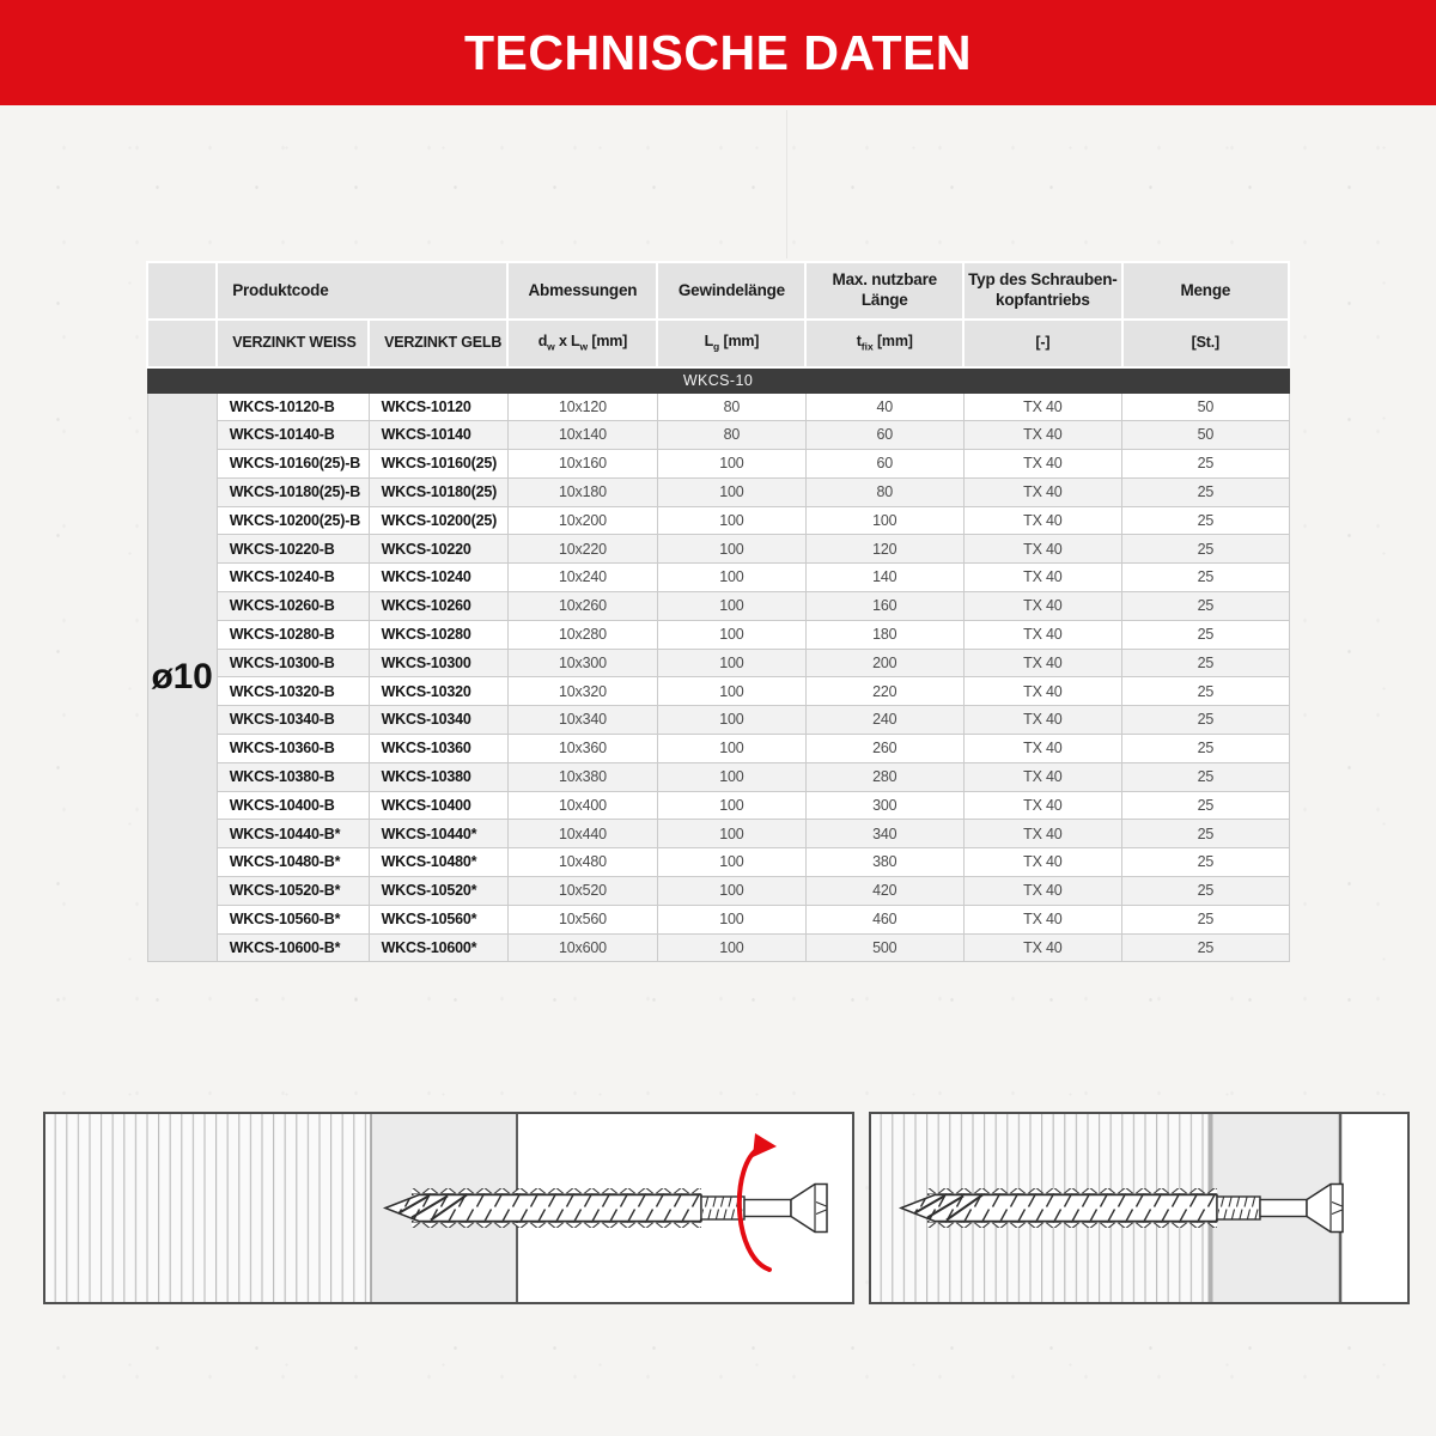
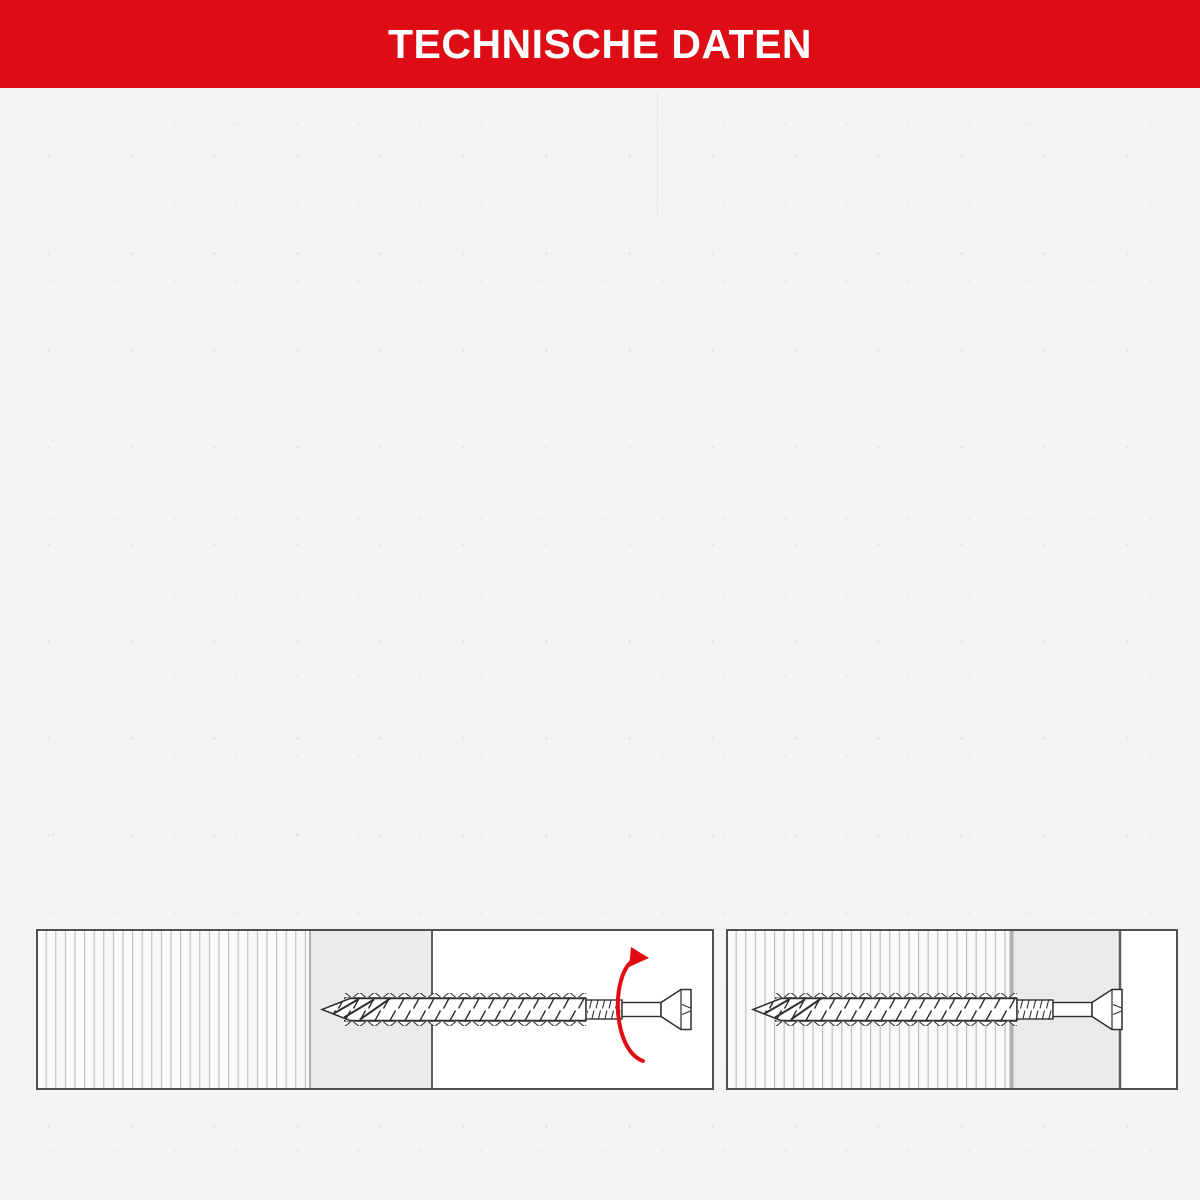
  TECHNISCHE DATEN
- 	Produktcode	Abmessungen	Gewindelänge	Max. nutzbare Länge	Typ des Schrauben-kopfantriebs	Menge
- 	VERZINKT WEISS	VERZINKT GELB	dw x Lw [mm]	Lg [mm]	tfix [mm]	[-]	[St.]
- WKCS-10
- ø10	WKCS-10120-B	WKCS-10120	10x120	80	40	TX 40	50
- WKCS-10140-B	WKCS-10140	10x140	80	60	TX 40	50
- WKCS-10160(25)-B	WKCS-10160(25)	10x160	100	60	TX 40	25
- WKCS-10180(25)-B	WKCS-10180(25)	10x180	100	80	TX 40	25
- WKCS-10200(25)-B	WKCS-10200(25)	10x200	100	100	TX 40	25
- WKCS-10220-B	WKCS-10220	10x220	100	120	TX 40	25
- WKCS-10240-B	WKCS-10240	10x240	100	140	TX 40	25
- WKCS-10260-B	WKCS-10260	10x260	100	160	TX 40	25
- WKCS-10280-B	WKCS-10280	10x280	100	180	TX 40	25
- WKCS-10300-B	WKCS-10300	10x300	100	200	TX 40	25
- WKCS-10320-B	WKCS-10320	10x320	100	220	TX 40	25
- WKCS-10340-B	WKCS-10340	10x340	100	240	TX 40	25
- WKCS-10360-B	WKCS-10360	10x360	100	260	TX 40	25
- WKCS-10380-B	WKCS-10380	10x380	100	280	TX 40	25
- WKCS-10400-B	WKCS-10400	10x400	100	300	TX 40	25
- WKCS-10440-B*	WKCS-10440*	10x440	100	340	TX 40	25
- WKCS-10480-B*	WKCS-10480*	10x480	100	380	TX 40	25
- WKCS-10520-B*	WKCS-10520*	10x520	100	420	TX 40	25
- WKCS-10560-B*	WKCS-10560*	10x560	100	460	TX 40	25
- WKCS-10600-B*	WKCS-10600*	10x600	100	500	TX 40	25
